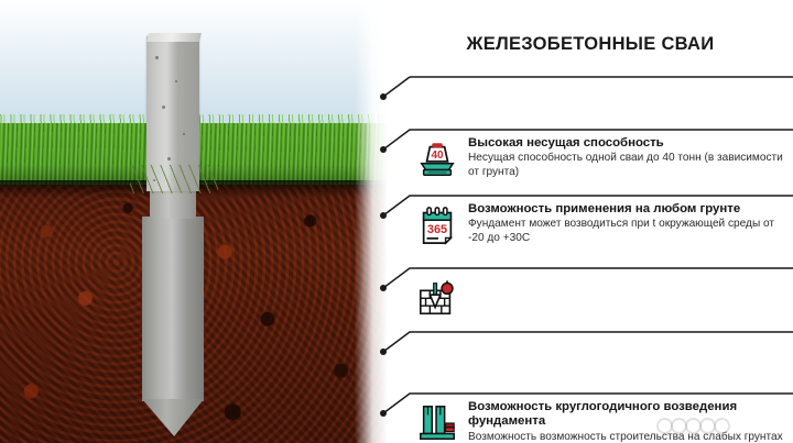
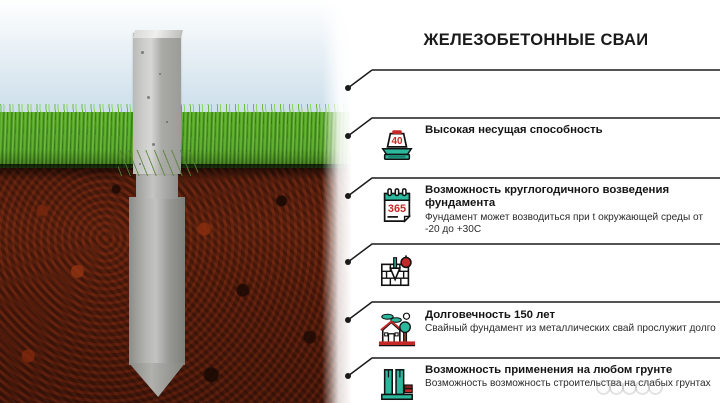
  ЖЕЛЕЗОБЕТОННЫЕ СВАИ
  40
  Высокая несущая способность
- Несущая способность одной сваи до 40 тонн (в зависимости от грунта)
  365
- Возможность применения на любом грунте
+ Возможность круглогодичного возведения фундамента
  Фундамент может возводиться при t окружающей среды от -20 до +30С
+ Долговечность 150 лет
+ Свайный фундамент из металлических свай прослужит долго
- Возможность круглогодичного возведения фундамента
+ Возможность применения на любом грунте
  Возможность возможность строительства на слабых грунтах
